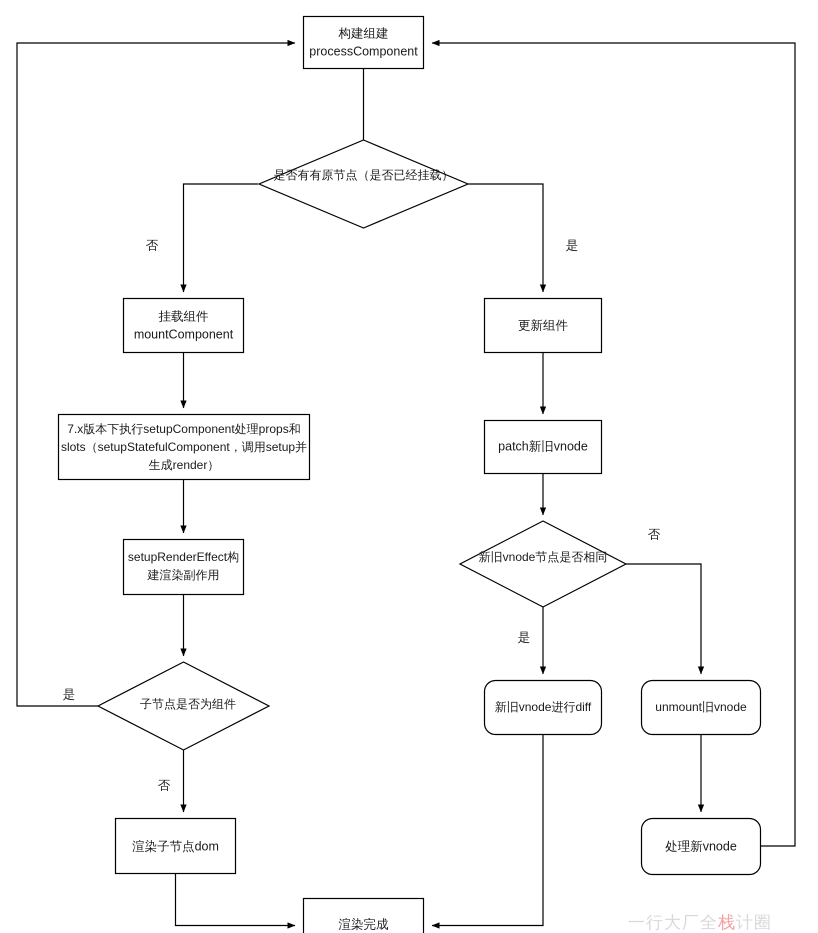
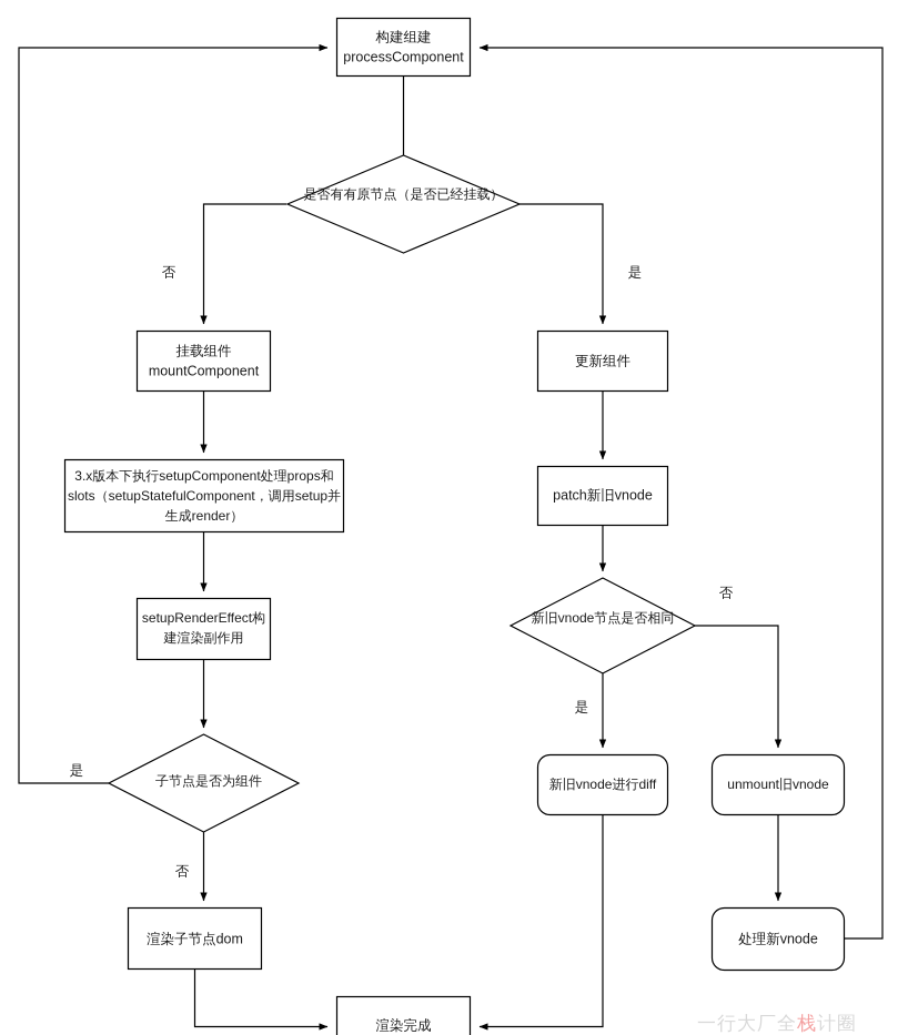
  构建组建
  processComponent
  是否有有原节点（是否已经挂载）
  挂载组件
  mountComponent
- 7.x版本下执行setupComponent处理props和
+ 3.x版本下执行setupComponent处理props和
  slots（setupStatefulComponent，调用setup并
  生成render）
  setupRenderEffect构
  建渲染副作用
  子节点是否为组件
  渲染子节点dom
  更新组件
  patch新旧vnode
  新旧vnode节点是否相同
  新旧vnode进行diff
  unmount旧vnode
  处理新vnode
  渲染完成
  否
  是
  是
  否
  是
  否
  一行大厂全栈计圈
